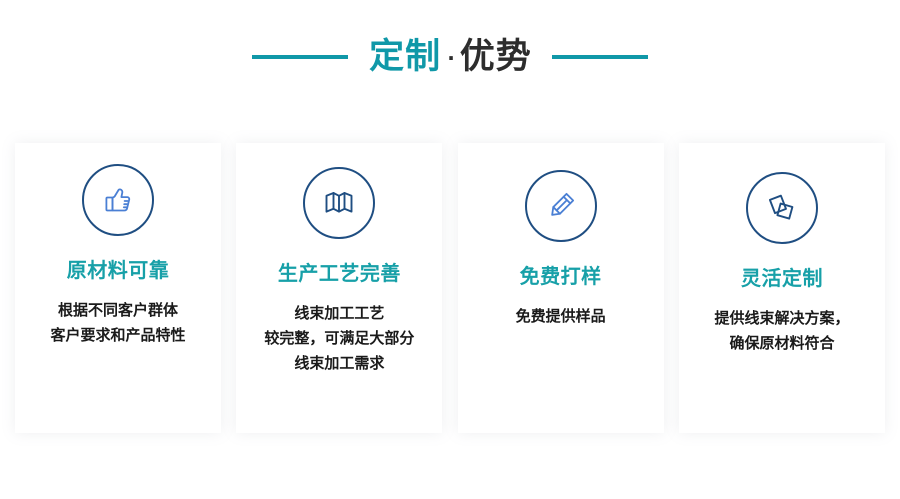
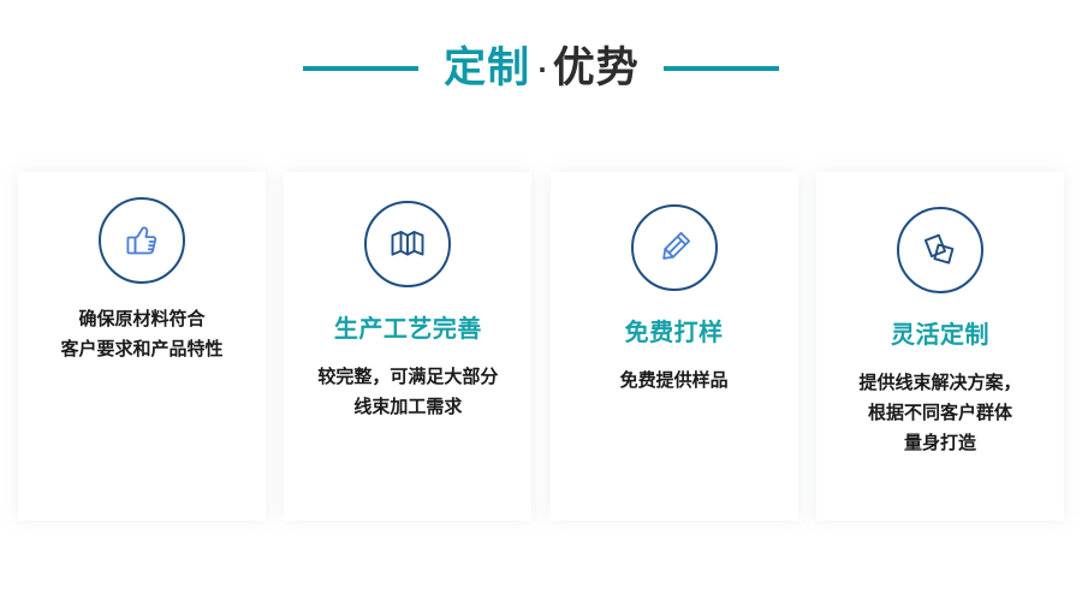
  定制
  ·
  优势
- 原材料可靠
- 根据不同客户群体
+ 确保原材料符合
  客户要求和产品特性
  生产工艺完善
- 线束加工工艺
  较完整，可满足大部分
  线束加工需求
  免费打样
  免费提供样品
  灵活定制
  提供线束解决方案，
- 确保原材料符合
+ 根据不同客户群体
+ 量身打造
